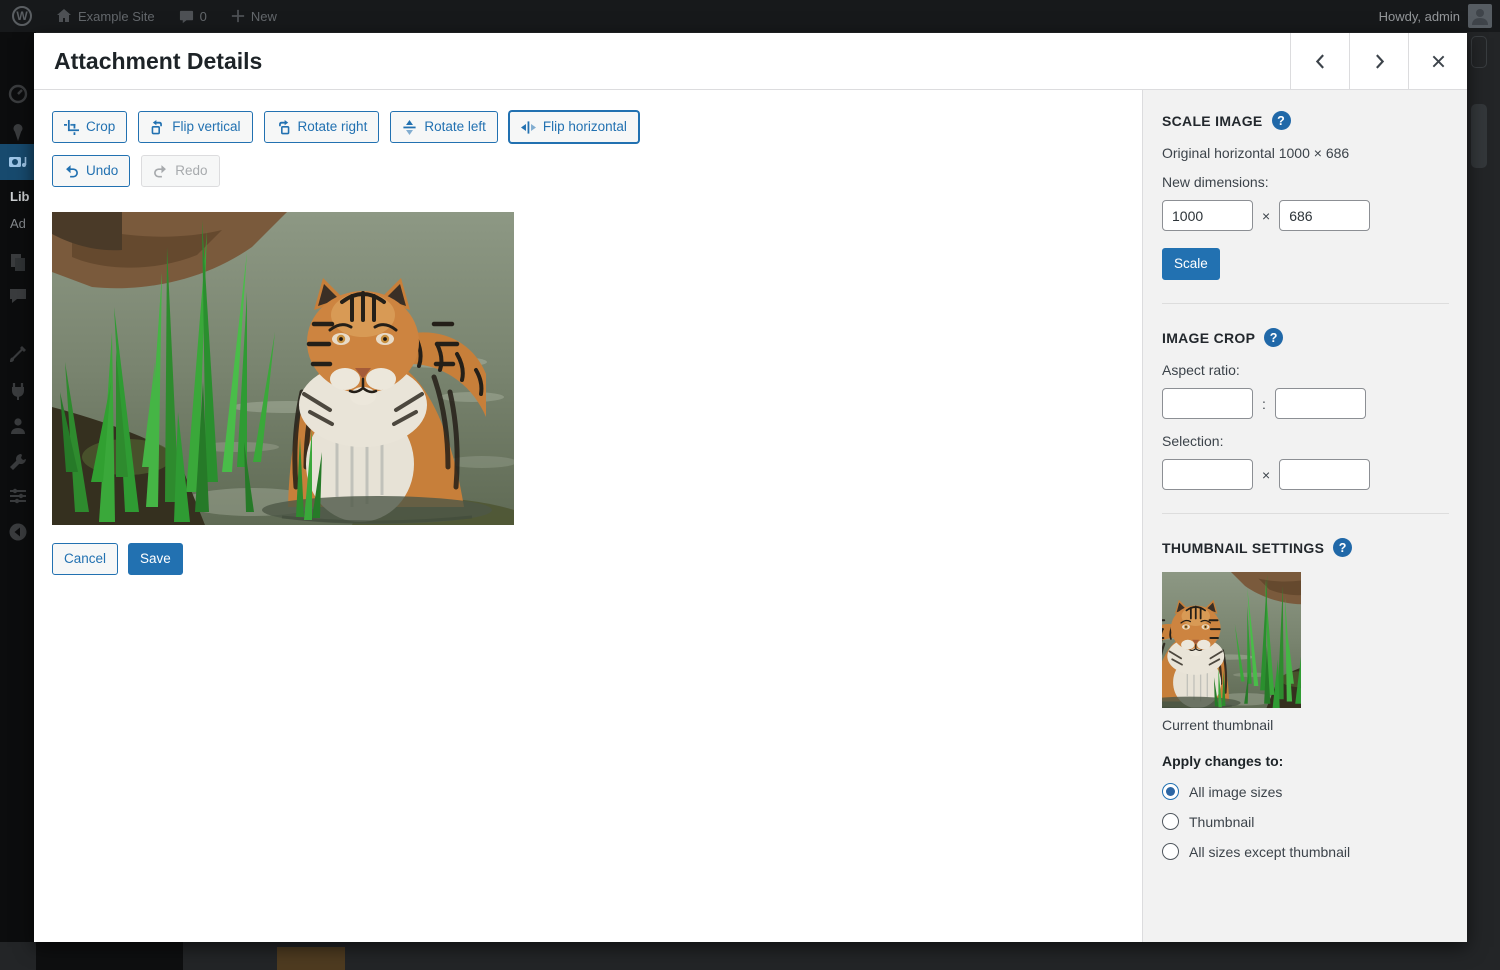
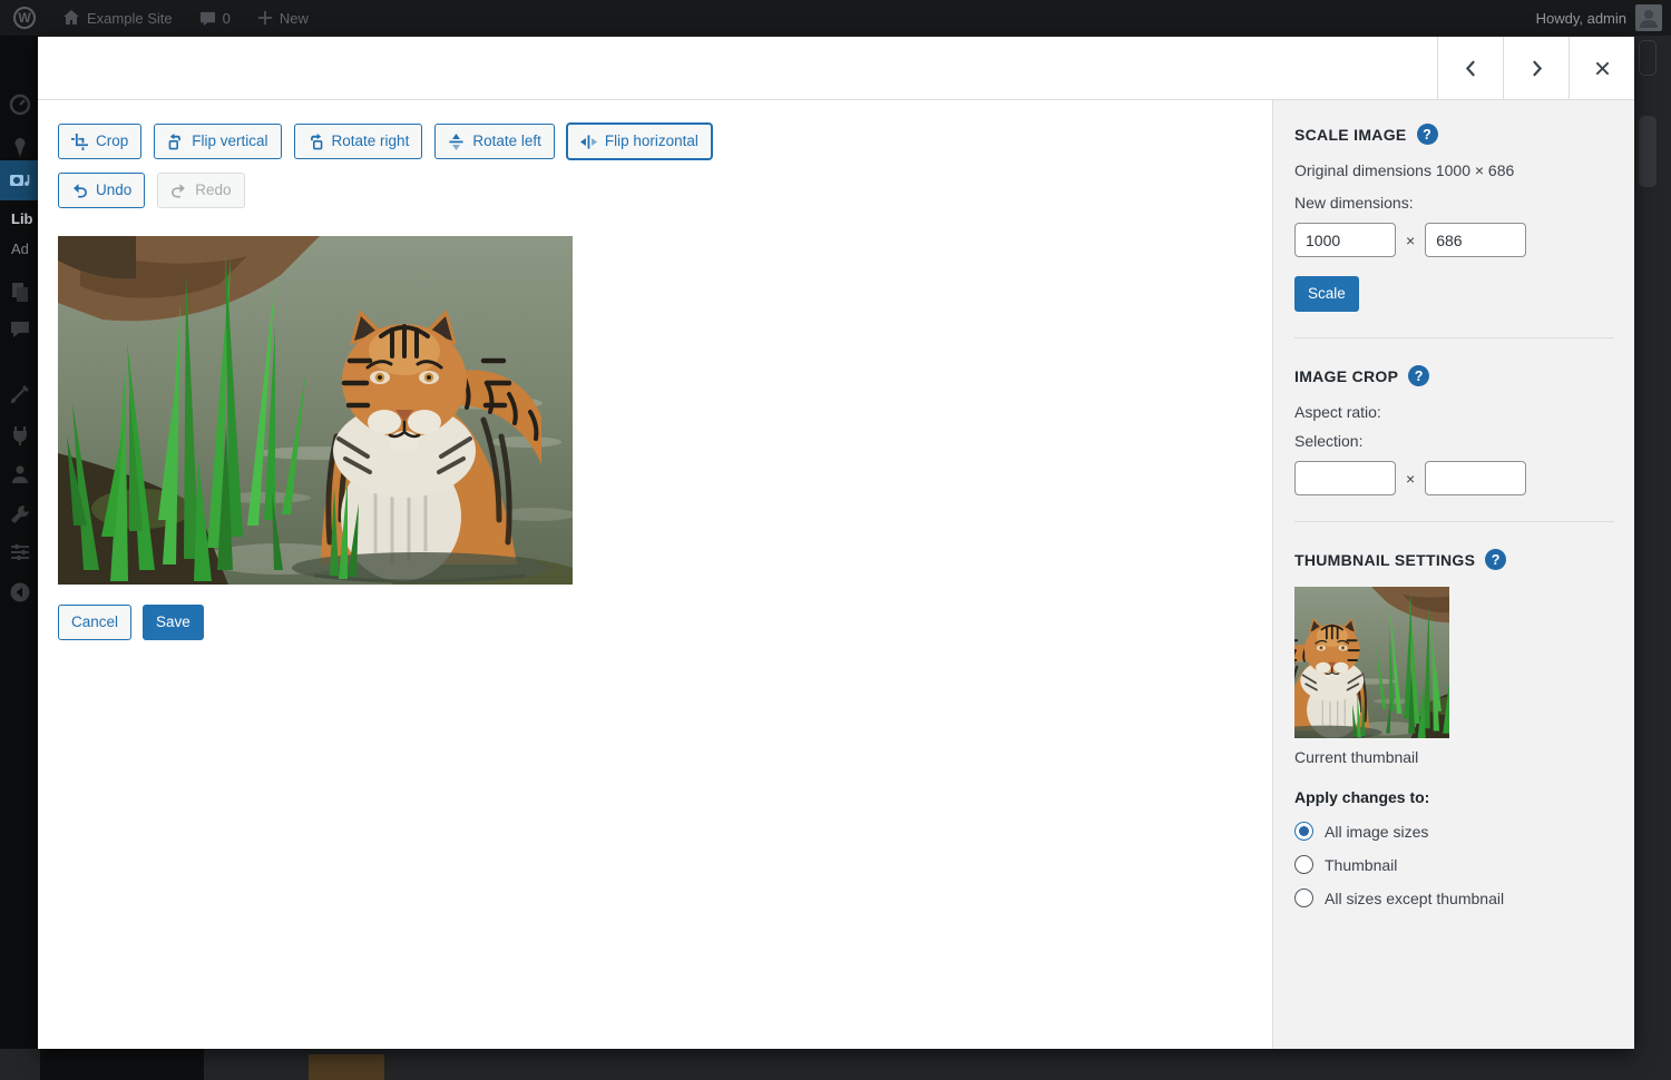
  W
  Example Site
  0
  New
  Howdy, admin
  Lib
  Ad
- Attachment Details
  Crop
  Flip vertical
  Rotate right
  Rotate left
  Flip horizontal
  Undo
  Redo
  Cancel
  Save
  SCALE IMAGE
  ?
- Original horizontal 1000 × 686
+ Original dimensions 1000 × 686
  New dimensions:
  1000
  ×
  686
  Scale
  IMAGE CROP
  ?
  Aspect ratio:
- :
  Selection:
  ×
  THUMBNAIL SETTINGS
  ?
  Current thumbnail
  Apply changes to:
  All image sizes
  Thumbnail
  All sizes except thumbnail
